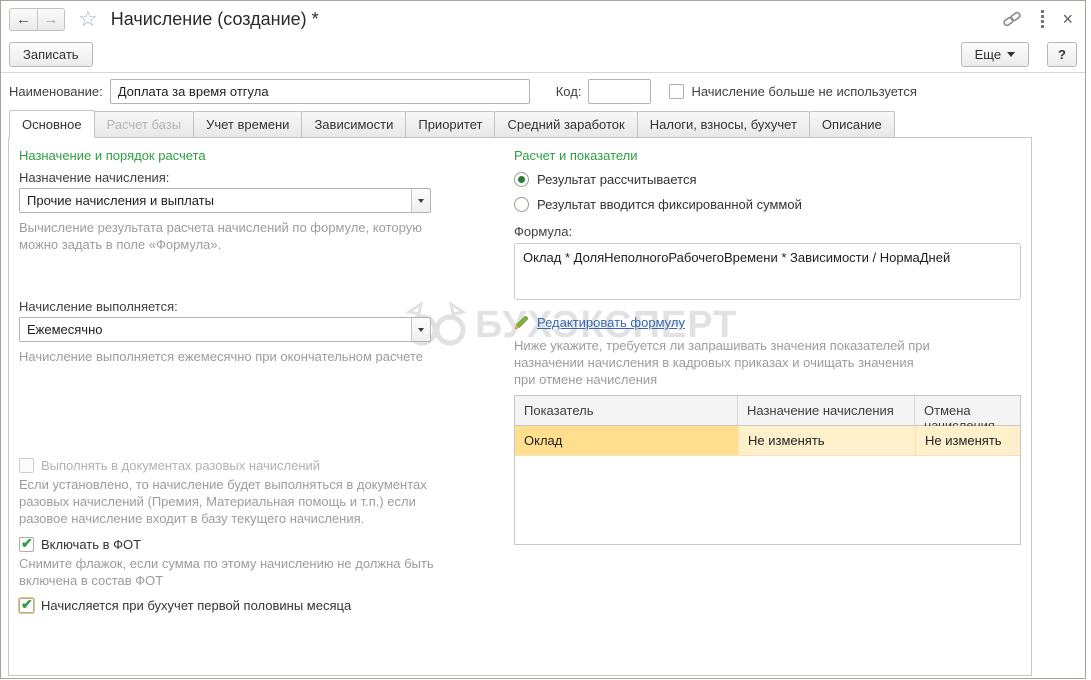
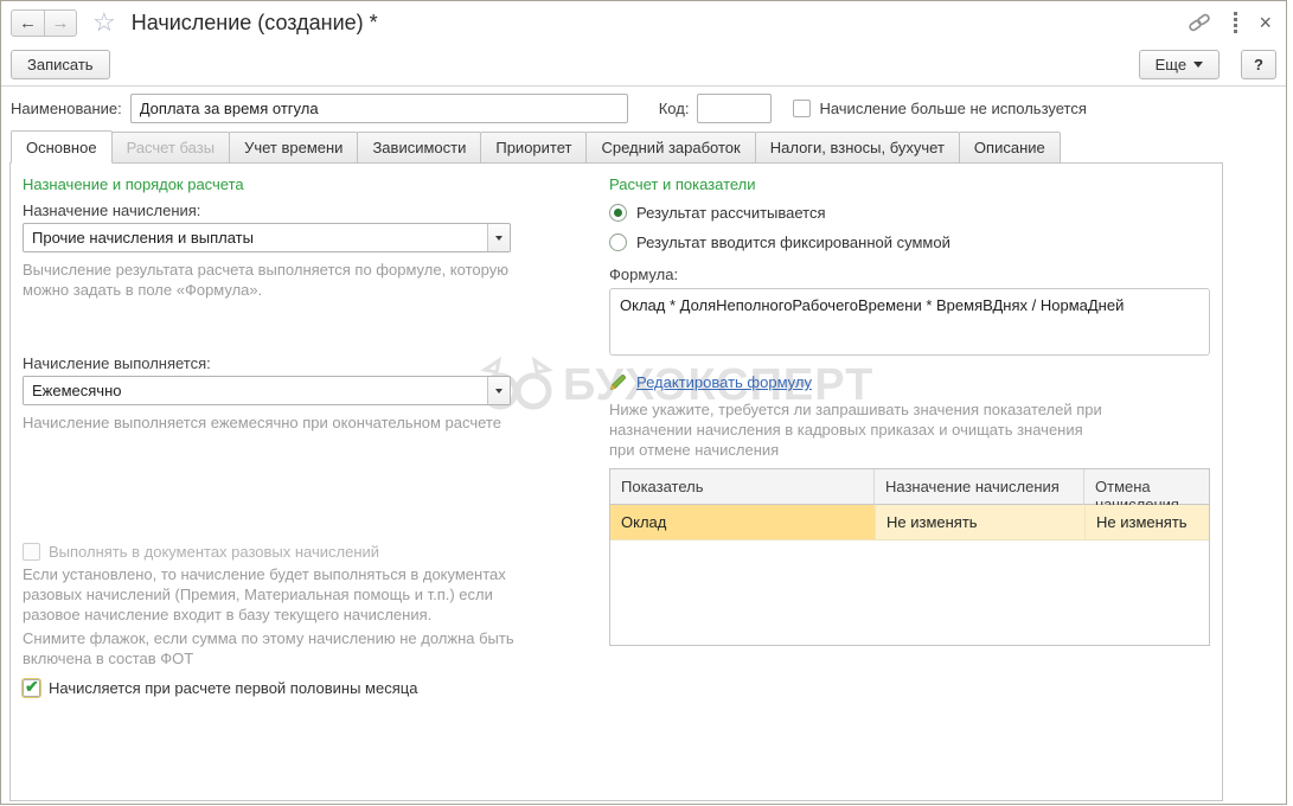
  БУХЭКСПЕРТ
  ←
  →
  ☆
  Начисление (создание) *
  ×
  Записать
  Еще
  ?
  Наименование:
  Доплата за время отгула
  Код:
  Начисление больше не используется
  Основное
  Расчет базы
  Учет времени
  Зависимости
  Приоритет
  Средний заработок
  Налоги, взносы, бухучет
  Описание
  Назначение и порядок расчета
  Назначение начисления:
  Прочие начисления и выплаты
- Вычисление результата расчета начислений по формуле, которую можно задать в поле «Формула».
+ Вычисление результата расчета выполняется по формуле, которую можно задать в поле «Формула».
  Начисление выполняется:
  Ежемесячно
  Начисление выполняется ежемесячно при окончательном расчете
  Выполнять в документах разовых начислений
  Если установлено, то начисление будет выполняться в документах разовых начислений (Премия, Материальная помощь и т.п.) если разовое начисление входит в базу текущего начисления.
- Включать в ФОТ
  Снимите флажок, если сумма по этому начислению не должна быть включена в состав ФОТ
- Начисляется при бухучет первой половины месяца
+ Начисляется при расчете первой половины месяца
  Расчет и показатели
  Результат рассчитывается
  Результат вводится фиксированной суммой
  Формула:
- Оклад * ДоляНеполногоРабочегоВремени * Зависимости / НормаДней
+ Оклад * ДоляНеполногоРабочегоВремени * ВремяВДнях / НормаДней
  Редактировать формулу
  Ниже укажите, требуется ли запрашивать значения показателей при назначении начисления в кадровых приказах и очищать значения при отмене начисления
  Показатель
  Назначение начисления
  Оклад
  Не изменять
  Не изменять
